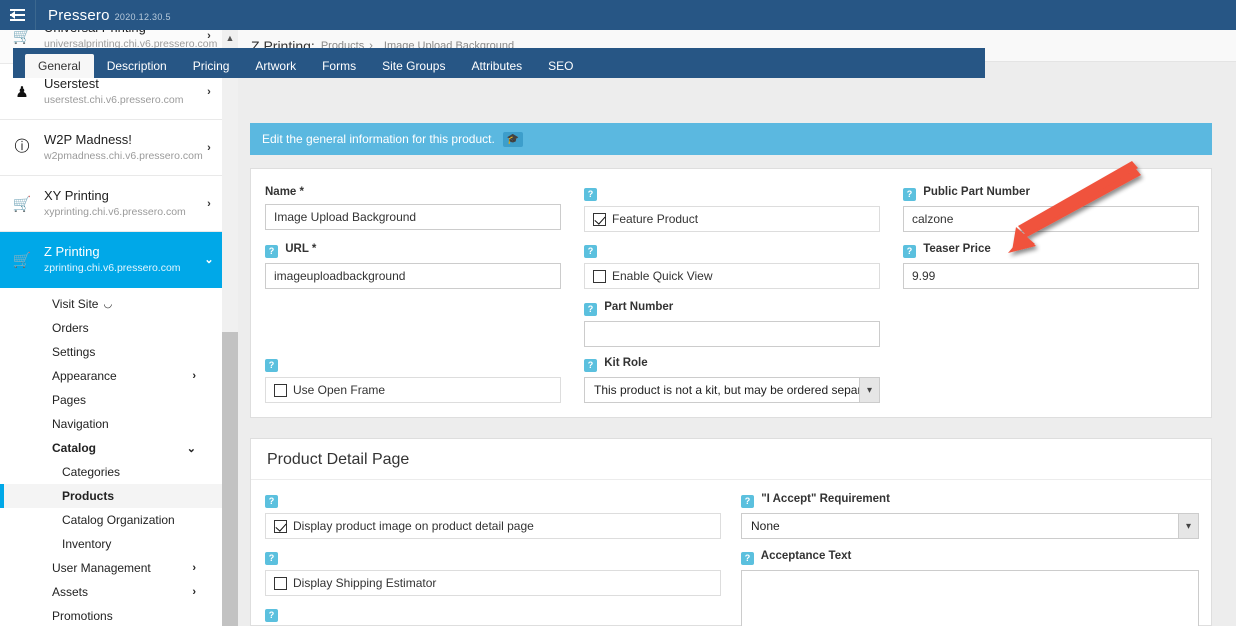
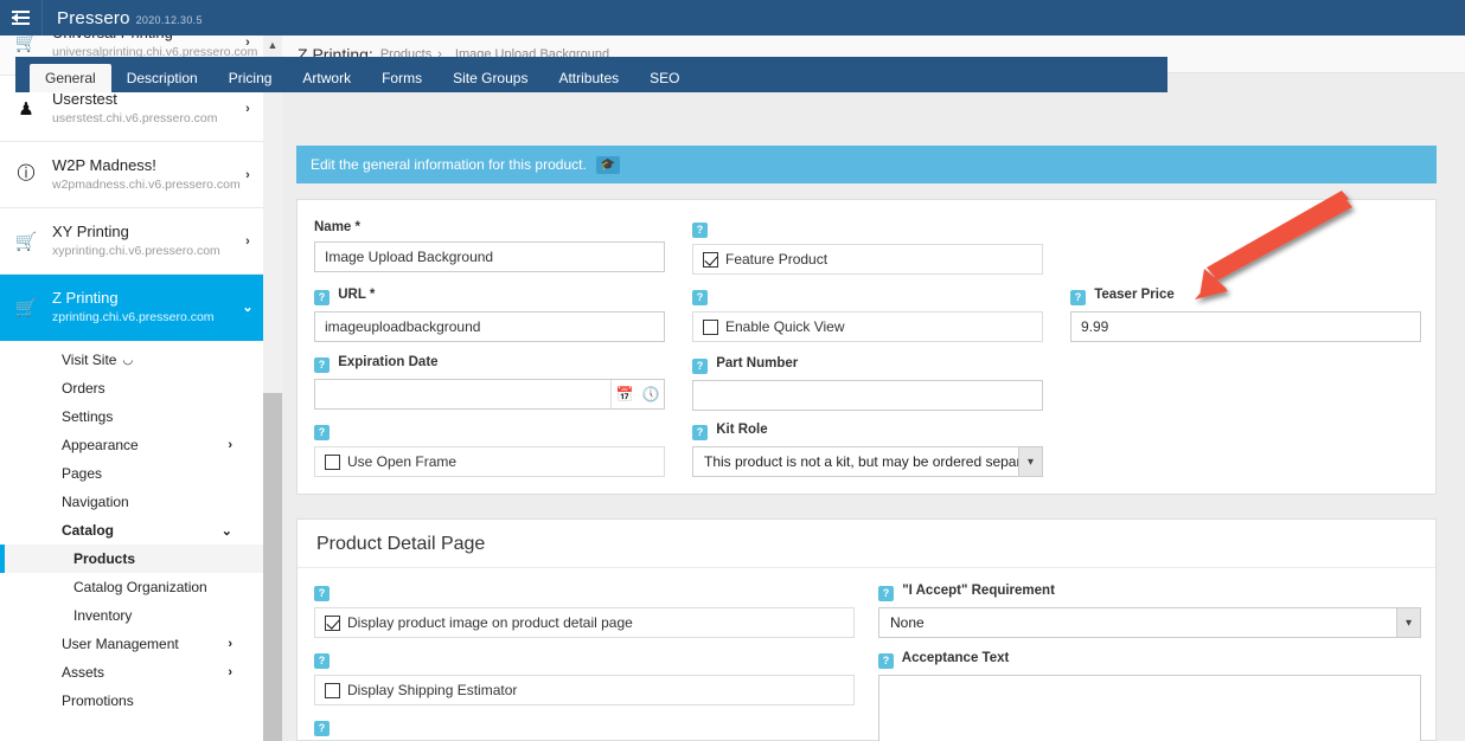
  Pressero 2020.12.30.5
  🛒
  universalprinting.chi.v6.pressero.com
  ›
  ♟
  Userstest
  userstest.chi.v6.pressero.com
  ›
  ⓘ
  W2P Madness!
  w2pmadness.chi.v6.pressero.com
  ›
  🛒
  XY Printing
  xyprinting.chi.v6.pressero.com
  ›
  🛒
  Z Printing
  zprinting.chi.v6.pressero.com
  ⌄
  Visit Site
  ◡
  Orders
  Settings
  Appearance
  ›
  Pages
  Navigation
  Catalog
  ⌄
- Categories
  Products
  Catalog Organization
  Inventory
  User Management
  ›
  Assets
  ›
  Promotions
  ▲
  Z Printing:
  Products
  ›
  Image Upload Background
  General
  Description
  Pricing
  Artwork
  Forms
  Site Groups
  Attributes
  SEO
  Edit the general information for this product.
  🎓
  Name *
  Image Upload Background
  ? URL *
  imageuploadbackground
+ ? Expiration Date
+ 📅
+ 🕔
  ?
  Use Open Frame
  ?
  Feature Product
  ?
  Enable Quick View
  ? Part Number
  ? Kit Role
  This product is not a kit, but may be ordered sepa
  ▾
- ? Public Part Number
- calzone
  ? Teaser Price
  9.99
  Product Detail Page
  ?
  Display product image on product detail page
  ?
  Display Shipping Estimator
  ?
  ? "I Accept" Requirement
  None
  ▾
  ? Acceptance Text
